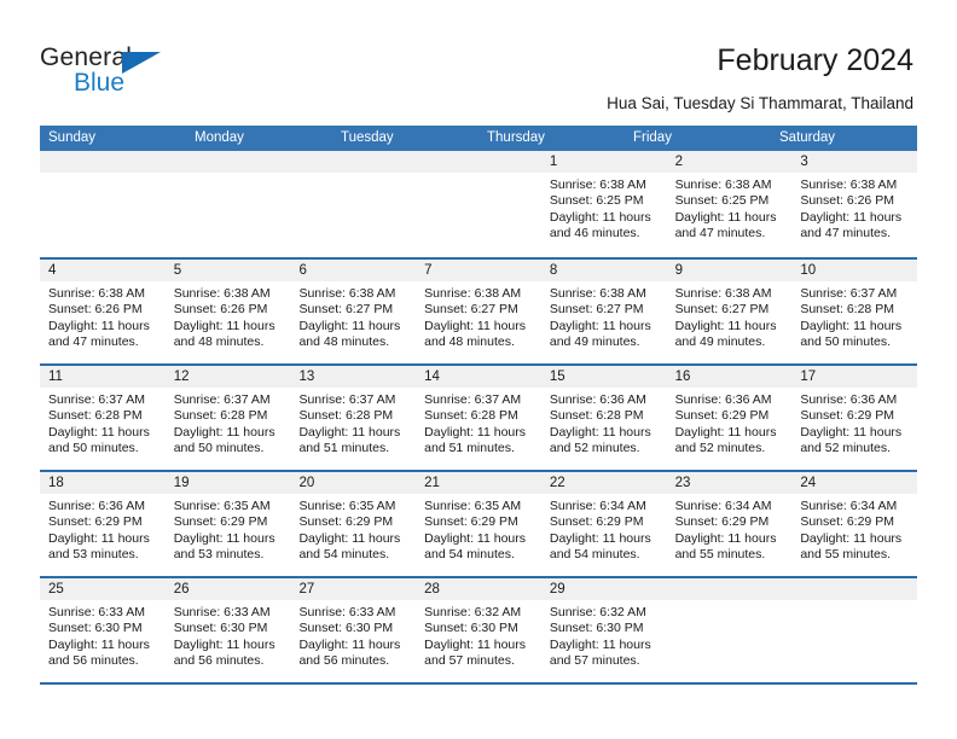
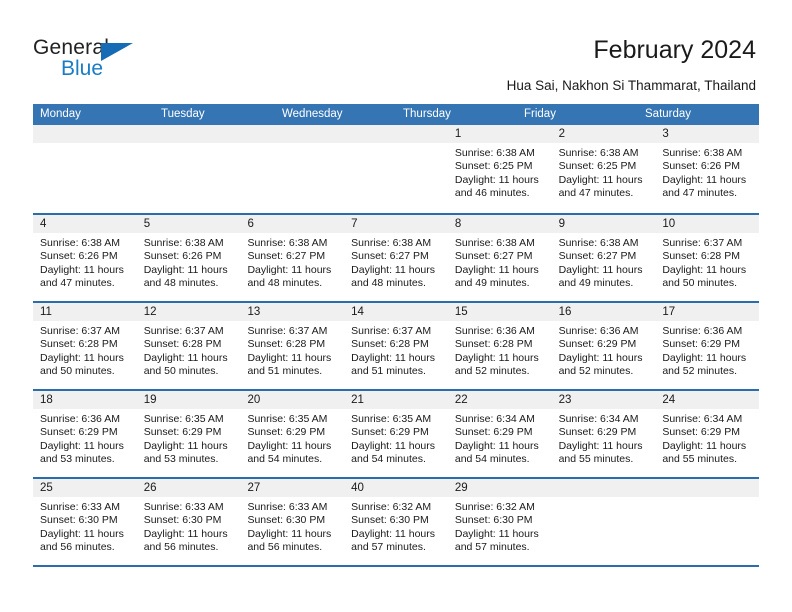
  General
  Blue
  February 2024
- Hua Sai, Tuesday Si Thammarat, Thailand
+ Hua Sai, Nakhon Si Thammarat, Thailand
- Sunday
  Monday
  Tuesday
+ Wednesday
  Thursday
  Friday
  Saturday
  1
  Sunrise: 6:38 AM
  Sunset: 6:25 PM
  Daylight: 11 hours
  and 46 minutes.
  2
  Sunrise: 6:38 AM
  Sunset: 6:25 PM
  Daylight: 11 hours
  and 47 minutes.
  3
  Sunrise: 6:38 AM
  Sunset: 6:26 PM
  Daylight: 11 hours
  and 47 minutes.
  4
  Sunrise: 6:38 AM
  Sunset: 6:26 PM
  Daylight: 11 hours
  and 47 minutes.
  5
  Sunrise: 6:38 AM
  Sunset: 6:26 PM
  Daylight: 11 hours
  and 48 minutes.
  6
  Sunrise: 6:38 AM
  Sunset: 6:27 PM
  Daylight: 11 hours
  and 48 minutes.
  7
  Sunrise: 6:38 AM
  Sunset: 6:27 PM
  Daylight: 11 hours
  and 48 minutes.
  8
  Sunrise: 6:38 AM
  Sunset: 6:27 PM
  Daylight: 11 hours
  and 49 minutes.
  9
  Sunrise: 6:38 AM
  Sunset: 6:27 PM
  Daylight: 11 hours
  and 49 minutes.
  10
  Sunrise: 6:37 AM
  Sunset: 6:28 PM
  Daylight: 11 hours
  and 50 minutes.
  11
  Sunrise: 6:37 AM
  Sunset: 6:28 PM
  Daylight: 11 hours
  and 50 minutes.
  12
  Sunrise: 6:37 AM
  Sunset: 6:28 PM
  Daylight: 11 hours
  and 50 minutes.
  13
  Sunrise: 6:37 AM
  Sunset: 6:28 PM
  Daylight: 11 hours
  and 51 minutes.
  14
  Sunrise: 6:37 AM
  Sunset: 6:28 PM
  Daylight: 11 hours
  and 51 minutes.
  15
  Sunrise: 6:36 AM
  Sunset: 6:28 PM
  Daylight: 11 hours
  and 52 minutes.
  16
  Sunrise: 6:36 AM
  Sunset: 6:29 PM
  Daylight: 11 hours
  and 52 minutes.
  17
  Sunrise: 6:36 AM
  Sunset: 6:29 PM
  Daylight: 11 hours
  and 52 minutes.
  18
  Sunrise: 6:36 AM
  Sunset: 6:29 PM
  Daylight: 11 hours
  and 53 minutes.
  19
  Sunrise: 6:35 AM
  Sunset: 6:29 PM
  Daylight: 11 hours
  and 53 minutes.
  20
  Sunrise: 6:35 AM
  Sunset: 6:29 PM
  Daylight: 11 hours
  and 54 minutes.
  21
  Sunrise: 6:35 AM
  Sunset: 6:29 PM
  Daylight: 11 hours
  and 54 minutes.
  22
  Sunrise: 6:34 AM
  Sunset: 6:29 PM
  Daylight: 11 hours
  and 54 minutes.
  23
  Sunrise: 6:34 AM
  Sunset: 6:29 PM
  Daylight: 11 hours
  and 55 minutes.
  24
  Sunrise: 6:34 AM
  Sunset: 6:29 PM
  Daylight: 11 hours
  and 55 minutes.
  25
  Sunrise: 6:33 AM
  Sunset: 6:30 PM
  Daylight: 11 hours
  and 56 minutes.
  26
  Sunrise: 6:33 AM
  Sunset: 6:30 PM
  Daylight: 11 hours
  and 56 minutes.
  27
  Sunrise: 6:33 AM
  Sunset: 6:30 PM
  Daylight: 11 hours
  and 56 minutes.
- 28
+ 40
  Sunrise: 6:32 AM
  Sunset: 6:30 PM
  Daylight: 11 hours
  and 57 minutes.
  29
  Sunrise: 6:32 AM
  Sunset: 6:30 PM
  Daylight: 11 hours
  and 57 minutes.
